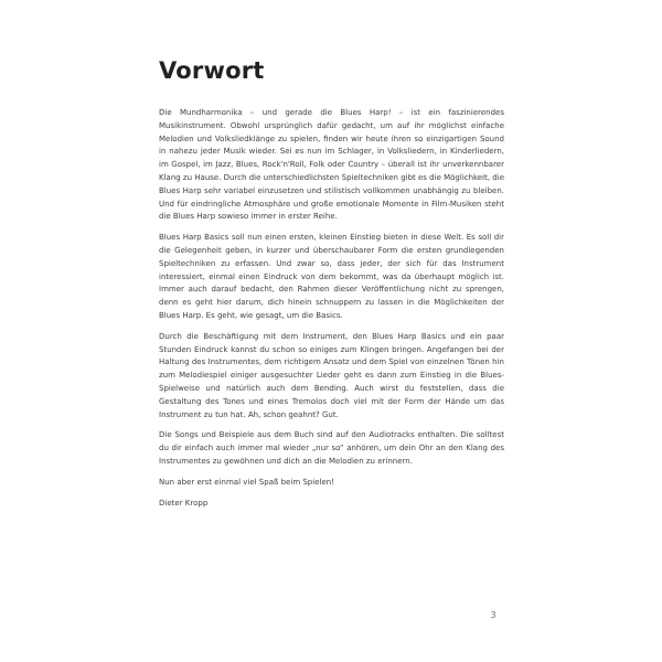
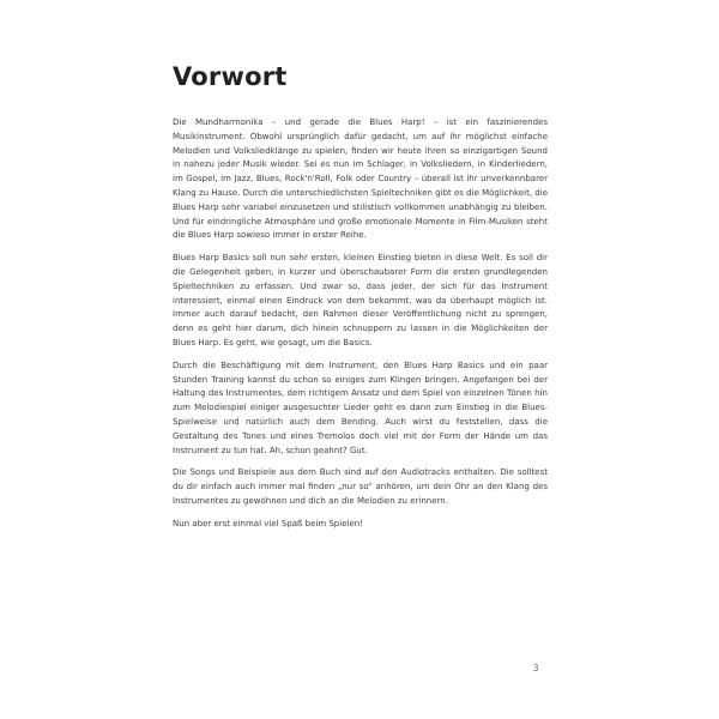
  Vorwort
  Die Mundharmonika – und gerade die Blues Harp! – ist ein faszinierendes Musikinstrument. Obwohl ursprünglich dafür gedacht, um auf ihr möglichst einfache Melodien und Volksliedklänge zu spielen, finden wir heute ihren so einzigartigen Sound in nahezu jeder Musik wieder. Sei es nun im Schlager, in Volksliedern, in Kinderliedern, im Gospel, im Jazz, Blues, Rock'n'Roll, Folk oder Country – überall ist ihr unverkennbarer Klang zu Hause. Durch die unterschiedlichsten Spieltechniken gibt es die Möglichkeit, die Blues Harp sehr variabel einzusetzen und stilistisch vollkommen unabhängig zu bleiben. Und für eindringliche Atmosphäre und große emotionale Momente in Film-Musiken steht die Blues Harp sowieso immer in erster Reihe.
- Blues Harp Basics soll nun einen ersten, kleinen Einstieg bieten in diese Welt. Es soll dir die Gelegenheit geben, in kurzer und überschaubarer Form die ersten grundlegenden Spieltechniken zu erfassen. Und zwar so, dass jeder, der sich für das Instrument interessiert, einmal einen Eindruck von dem bekommt, was da überhaupt möglich ist. Immer auch darauf bedacht, den Rahmen dieser Veröffentlichung nicht zu sprengen, denn es geht hier darum, dich hinein schnuppern zu lassen in die Möglichkeiten der Blues Harp. Es geht, wie gesagt, um die Basics.
+ Blues Harp Basics soll nun sehr ersten, kleinen Einstieg bieten in diese Welt. Es soll dir die Gelegenheit geben, in kurzer und überschaubarer Form die ersten grundlegenden Spieltechniken zu erfassen. Und zwar so, dass jeder, der sich für das Instrument interessiert, einmal einen Eindruck von dem bekommt, was da überhaupt möglich ist. Immer auch darauf bedacht, den Rahmen dieser Veröffentlichung nicht zu sprengen, denn es geht hier darum, dich hinein schnuppern zu lassen in die Möglichkeiten der Blues Harp. Es geht, wie gesagt, um die Basics.
- Durch die Beschäftigung mit dem Instrument, den Blues Harp Basics und ein paar Stunden Eindruck kannst du schon so einiges zum Klingen bringen. Angefangen bei der Haltung des Instrumentes, dem richtigem Ansatz und dem Spiel von einzelnen Tönen hin zum Melodiespiel einiger ausgesuchter Lieder geht es dann zum Einstieg in die Blues-Spielweise und natürlich auch dem Bending. Auch wirst du feststellen, dass die Gestaltung des Tones und eines Tremolos doch viel mit der Form der Hände um das Instrument zu tun hat. Ah, schon geahnt? Gut.
+ Durch die Beschäftigung mit dem Instrument, den Blues Harp Basics und ein paar Stunden Training kannst du schon so einiges zum Klingen bringen. Angefangen bei der Haltung des Instrumentes, dem richtigem Ansatz und dem Spiel von einzelnen Tönen hin zum Melodiespiel einiger ausgesuchter Lieder geht es dann zum Einstieg in die Blues-Spielweise und natürlich auch dem Bending. Auch wirst du feststellen, dass die Gestaltung des Tones und eines Tremolos doch viel mit der Form der Hände um das Instrument zu tun hat. Ah, schon geahnt? Gut.
- Die Songs und Beispiele aus dem Buch sind auf den Audiotracks enthalten. Die solltest du dir einfach auch immer mal wieder „nur so“ anhören, um dein Ohr an den Klang des Instrumentes zu gewöhnen und dich an die Melodien zu erinnern.
+ Die Songs und Beispiele aus dem Buch sind auf den Audiotracks enthalten. Die solltest du dir einfach auch immer mal finden „nur so“ anhören, um dein Ohr an den Klang des Instrumentes zu gewöhnen und dich an die Melodien zu erinnern.
  Nun aber erst einmal viel Spaß beim Spielen!
- Dieter Kropp
  3
